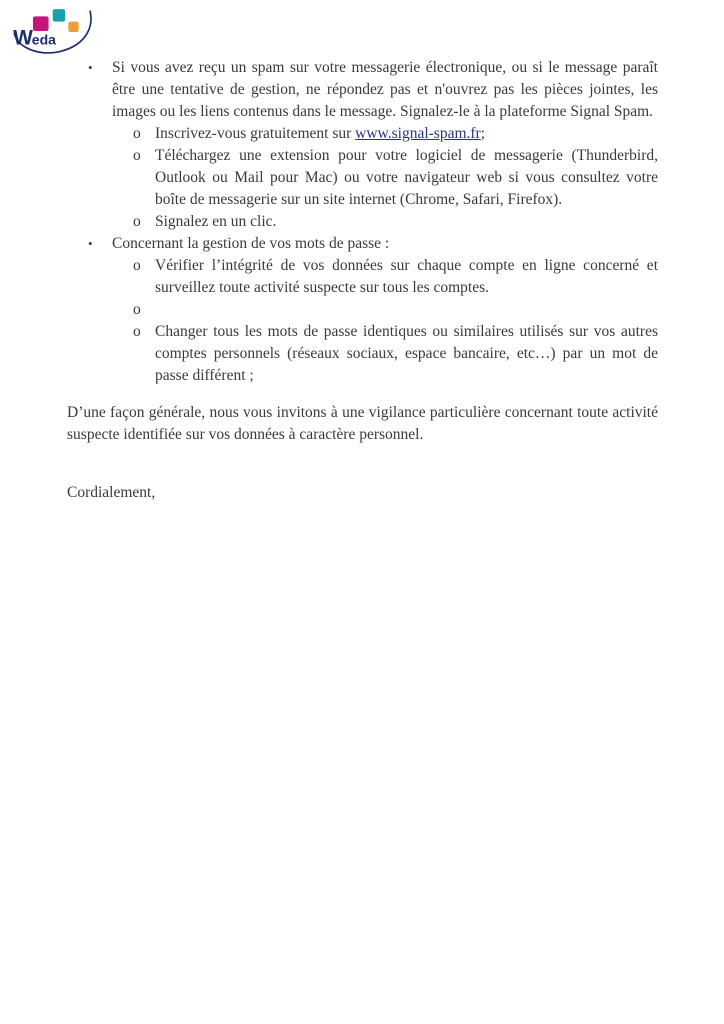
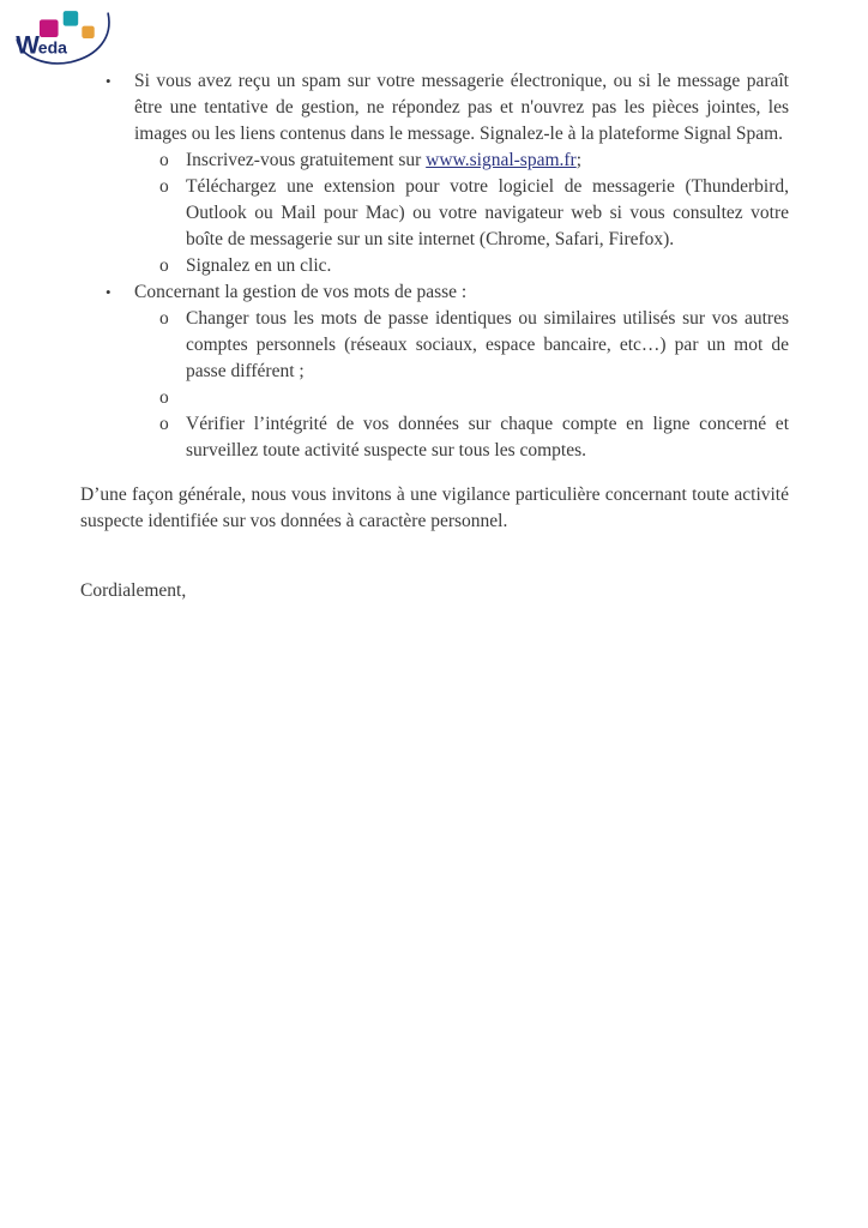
  Weda
  •
  Si vous avez reçu un spam sur votre messagerie électronique, ou si le message paraît être une tentative de gestion, ne répondez pas et n'ouvrez pas les pièces jointes, les images ou les liens contenus dans le message. Signalez-le à la plateforme Signal Spam.
  o
  Inscrivez-vous gratuitement sur www.signal-spam.fr;
  o
  Téléchargez une extension pour votre logiciel de messagerie (Thunderbird, Outlook ou Mail pour Mac) ou votre navigateur web si vous consultez votre boîte de messagerie sur un site internet (Chrome, Safari, Firefox).
  o
  Signalez en un clic.
  •
  Concernant la gestion de vos mots de passe :
  o
- Vérifier l’intégrité de vos données sur chaque compte en ligne concerné et surveillez toute activité suspecte sur tous les comptes.
+ Changer tous les mots de passe identiques ou similaires utilisés sur vos autres comptes personnels (réseaux sociaux, espace bancaire, etc…) par un mot de passe différent ;
  o
  o
- Changer tous les mots de passe identiques ou similaires utilisés sur vos autres comptes personnels (réseaux sociaux, espace bancaire, etc…) par un mot de passe différent ;
+ Vérifier l’intégrité de vos données sur chaque compte en ligne concerné et surveillez toute activité suspecte sur tous les comptes.
  D’une façon générale, nous vous invitons à une vigilance particulière concernant toute activité suspecte identifiée sur vos données à caractère personnel.
  Cordialement,
